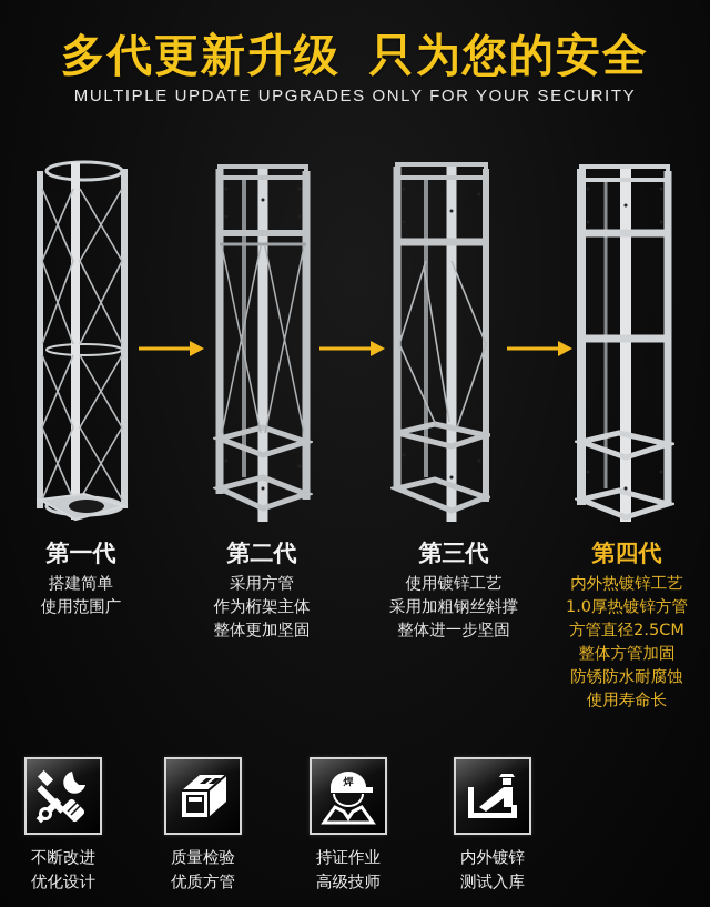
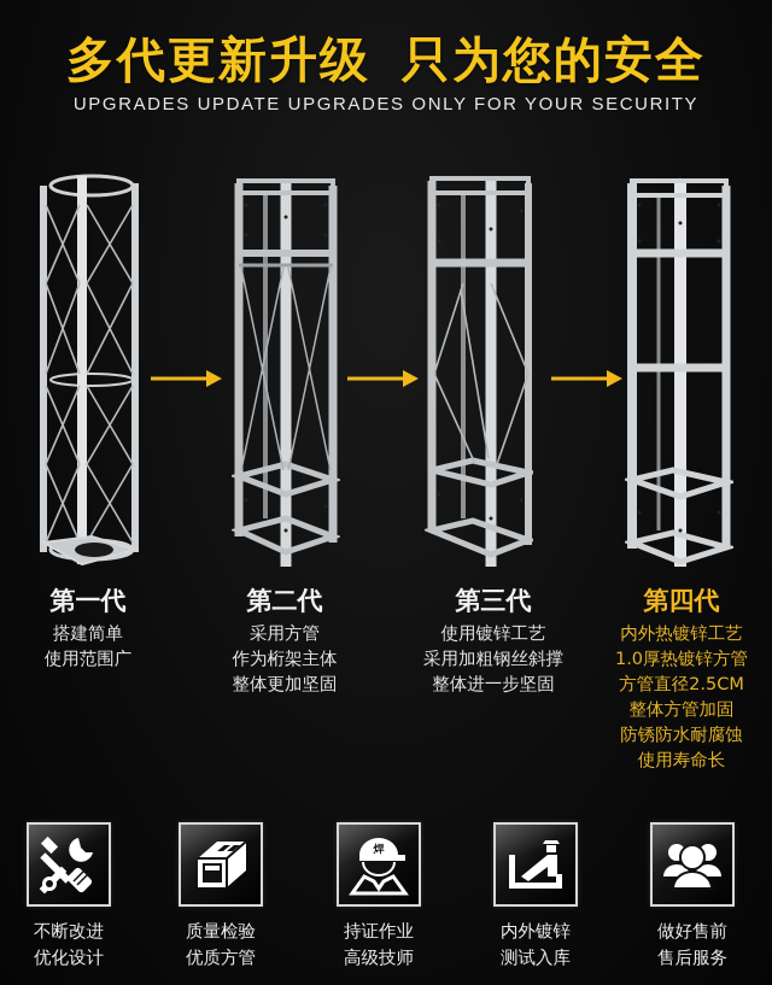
  多代更新升级 只为您的安全
- MULTIPLE UPDATE UPGRADES ONLY FOR YOUR SECURITY
+ UPGRADES UPDATE UPGRADES ONLY FOR YOUR SECURITY
  第一代
  搭建简单
  使用范围广
  第二代
  采用方管
  作为桁架主体
  整体更加坚固
  第三代
  使用镀锌工艺
  采用加粗钢丝斜撑
  整体进一步坚固
  第四代
  内外热镀锌工艺
  1.0厚热镀锌方管
  方管直径2.5CM
  整体方管加固
  防锈防水耐腐蚀
  使用寿命长
  不断改进
  优化设计
  质量检验
  优质方管
  持证作业
  高级技师
  内外镀锌
  测试入库
+ 做好售前
+ 售后服务
